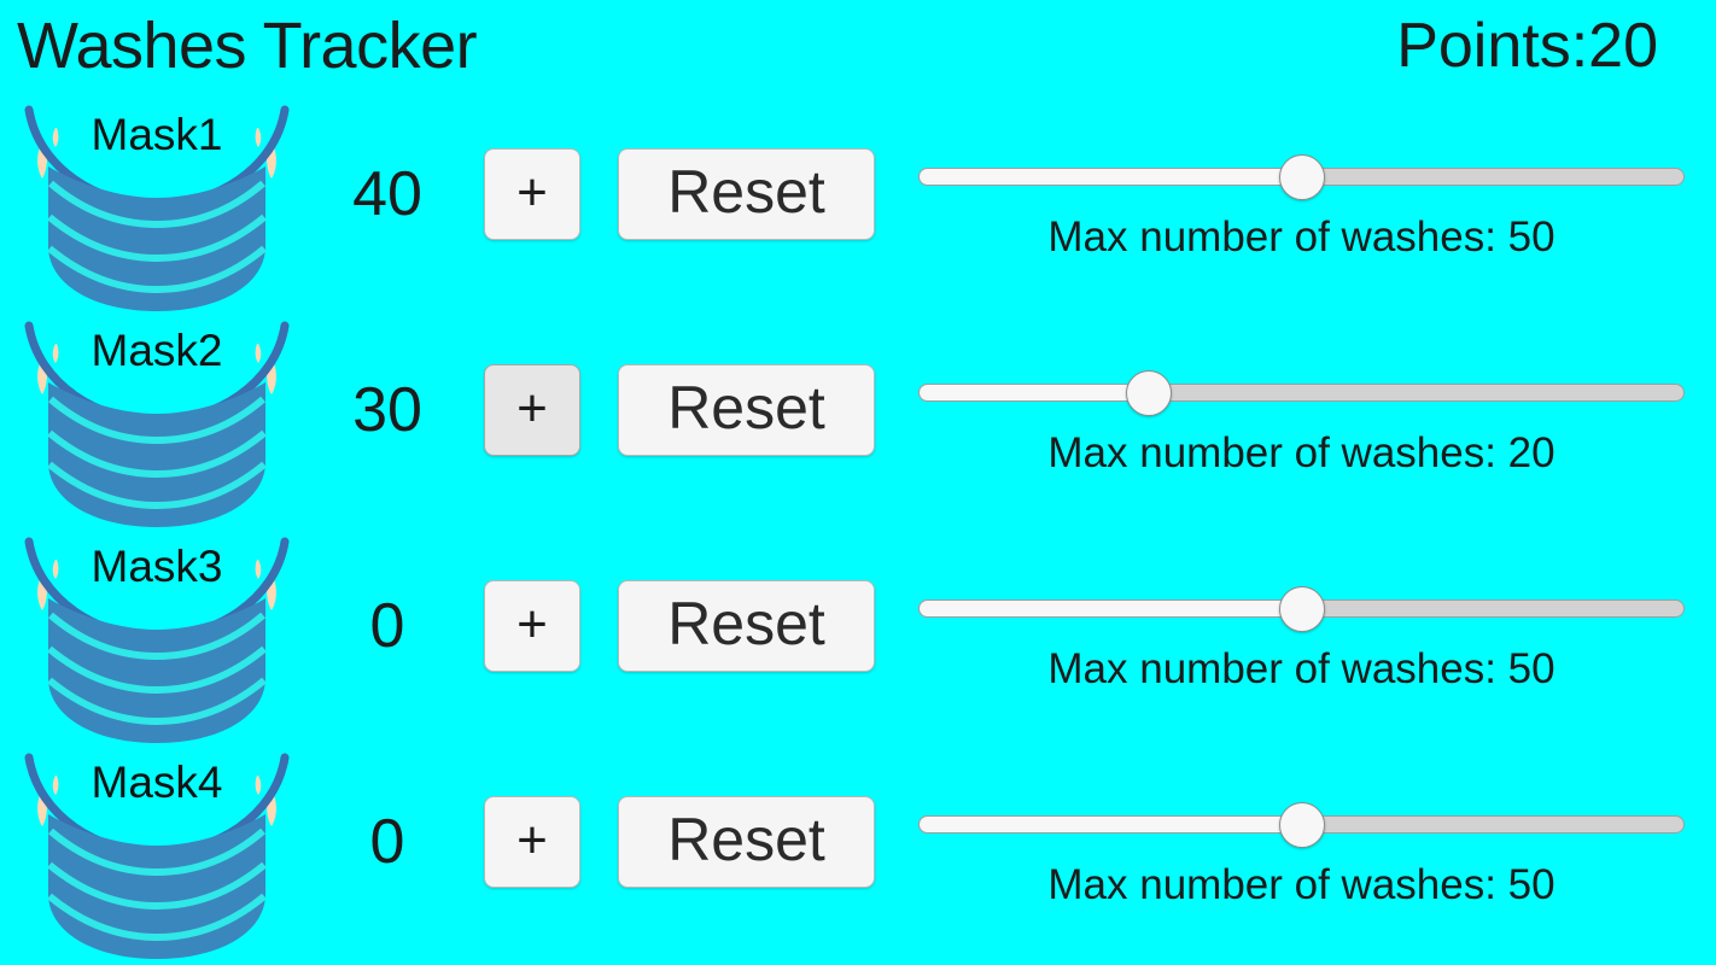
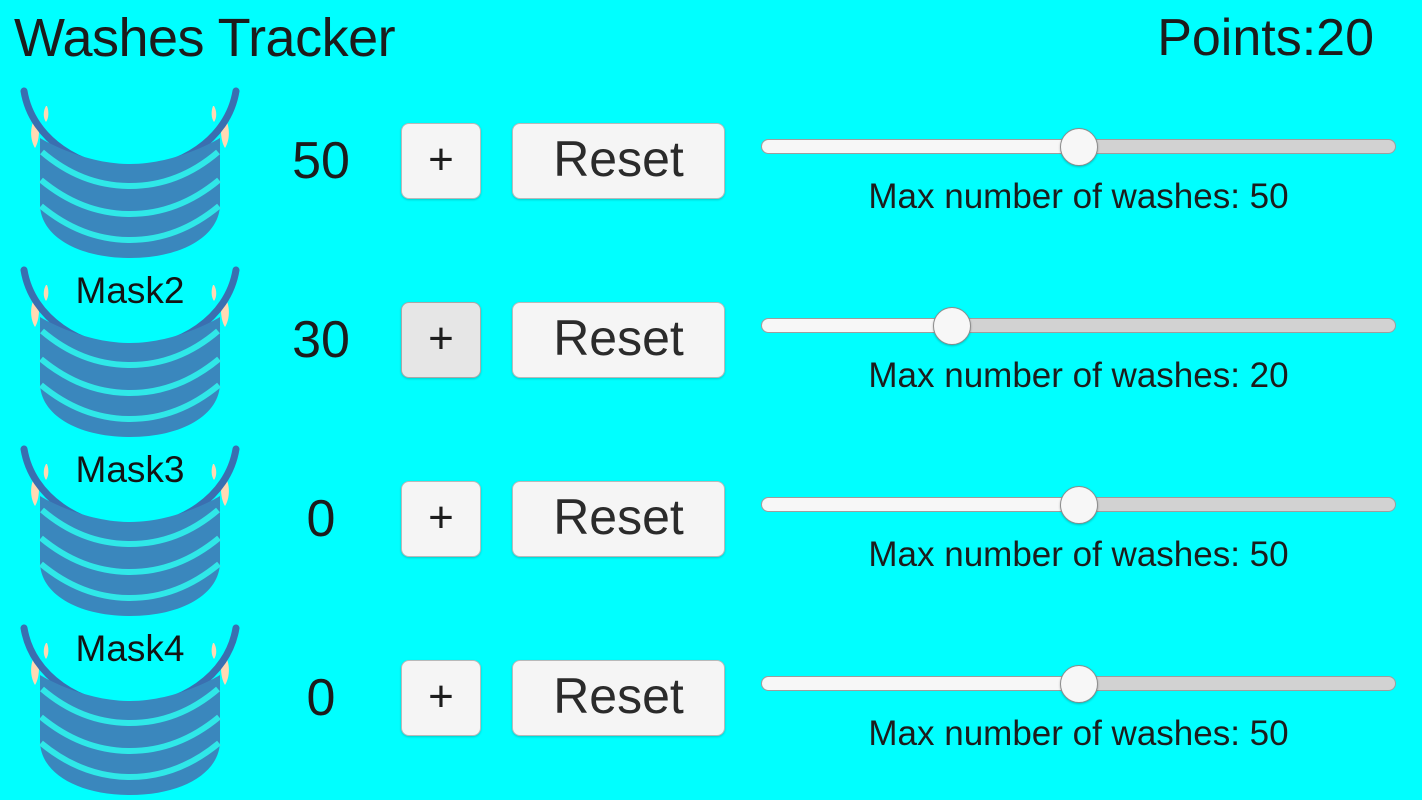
  Washes Tracker
  Points:20
- Mask1
- 40
+ 50
  +
  Reset
  Max number of washes: 50
  Mask2
  30
  +
  Reset
  Max number of washes: 20
  Mask3
  0
  +
  Reset
  Max number of washes: 50
  Mask4
  0
  +
  Reset
  Max number of washes: 50
